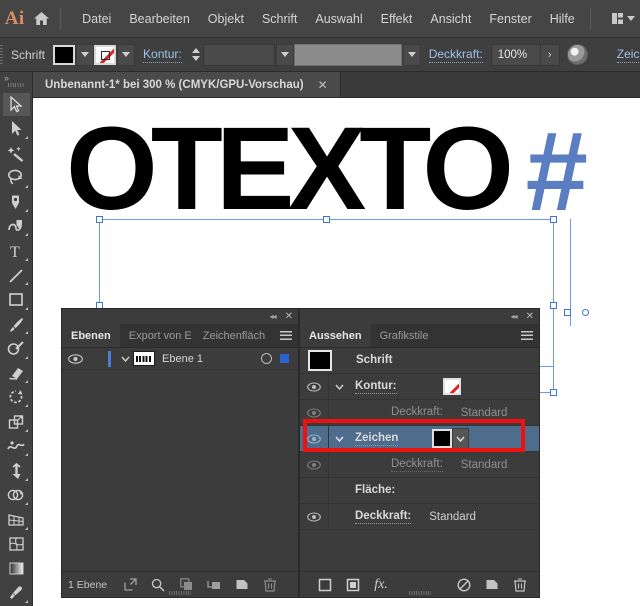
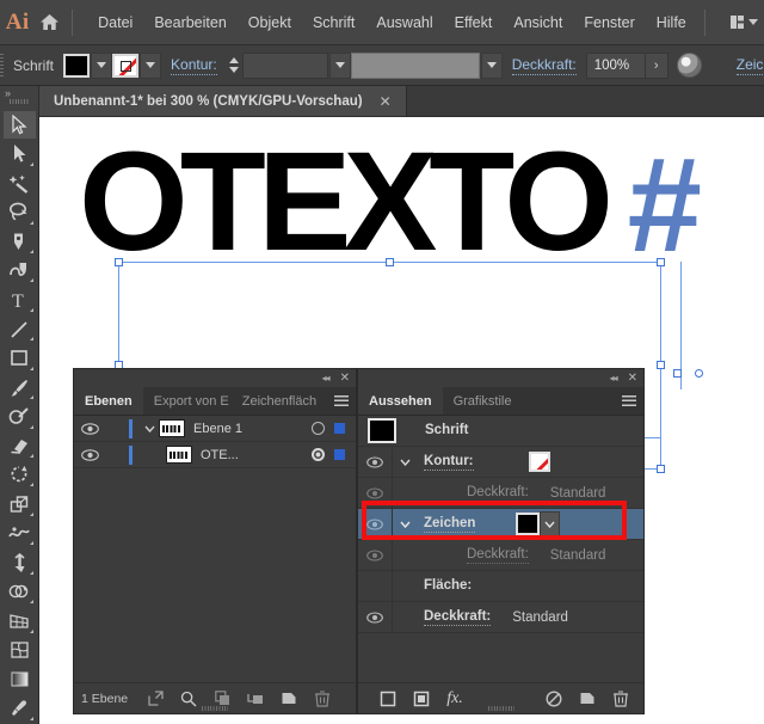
  Ai
  Datei
  Bearbeiten
  Objekt
  Schrift
  Auswahl
  Effekt
  Ansicht
  Fenster
  Hilfe
  Schrift
  Kontur:
  Deckkraft:
  100%
  ›
  »
  T
  Unbenannt-1* bei 300 % (CMYK/GPU-Vorschau)
  ✕
  OTEXTO
  #
  ◂◂
  ✕
  Ebenen
  Export von E
  Zeichenfläch
  Ebene 1
+ OTE...
  1 Ebene
  ◂◂
  ✕
  Aussehen
  Grafikstile
  Schrift
  Kontur:
  Deckkraft:
  Standard
  Zeichen
  Deckkraft:
  Standard
  Fläche:
  Deckkraft:
  Standard
  fx.
